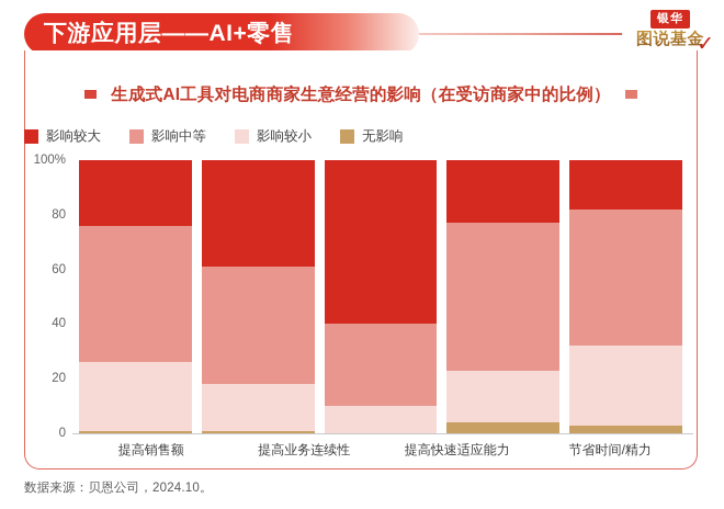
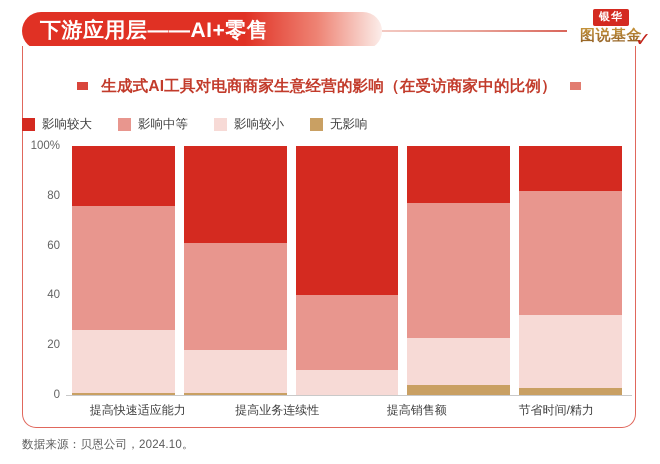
  下游应用层——AI+零售
  银华
  图说基金
  ✓
  生成式AI工具对电商商家生意经营的影响（在受访商家中的比例）
  影响较大
  影响中等
  影响较小
  无影响
  0
  20
  40
  60
  80
  100%
- 提高销售额
+ 提高快速适应能力
  提高业务连续性
- 提高快速适应能力
+ 提高销售额
  节省时间/精力
  数据来源：贝恩公司，2024.10。
